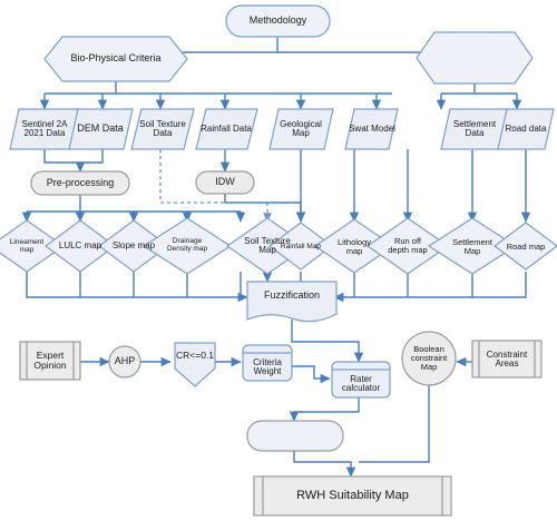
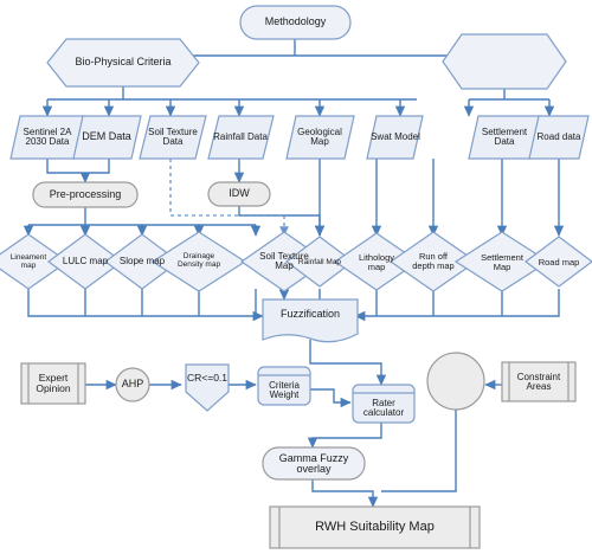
  Methodology
  Bio-Physical Criteria
- Sentinel 2A 2021 Data
+ Sentinel 2A 2030 Data
  DEM Data
  Soil Texture Data
  Rainfall Data
  Geological Map
  Swat Model
  Settlement Data
  Road data
  Pre-processing
  IDW
  LULC map
  Slope map
  Soil Texture Map
  Lithology map
  Run off depth map
  Settlement Map
  Road map
  Fuzzification
  Expert Opinion
  AHP
  CR<=0.1
  Criteria Weight
  Rater calculator
- Boolean constraint Map
  Constraint Areas
+ Gamma Fuzzy overlay
  RWH Suitability Map
